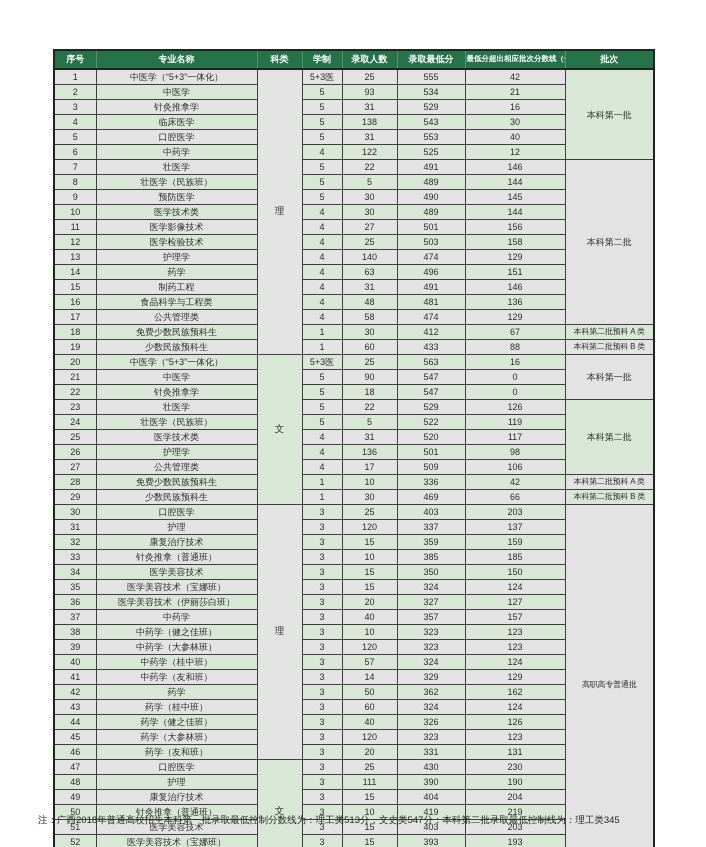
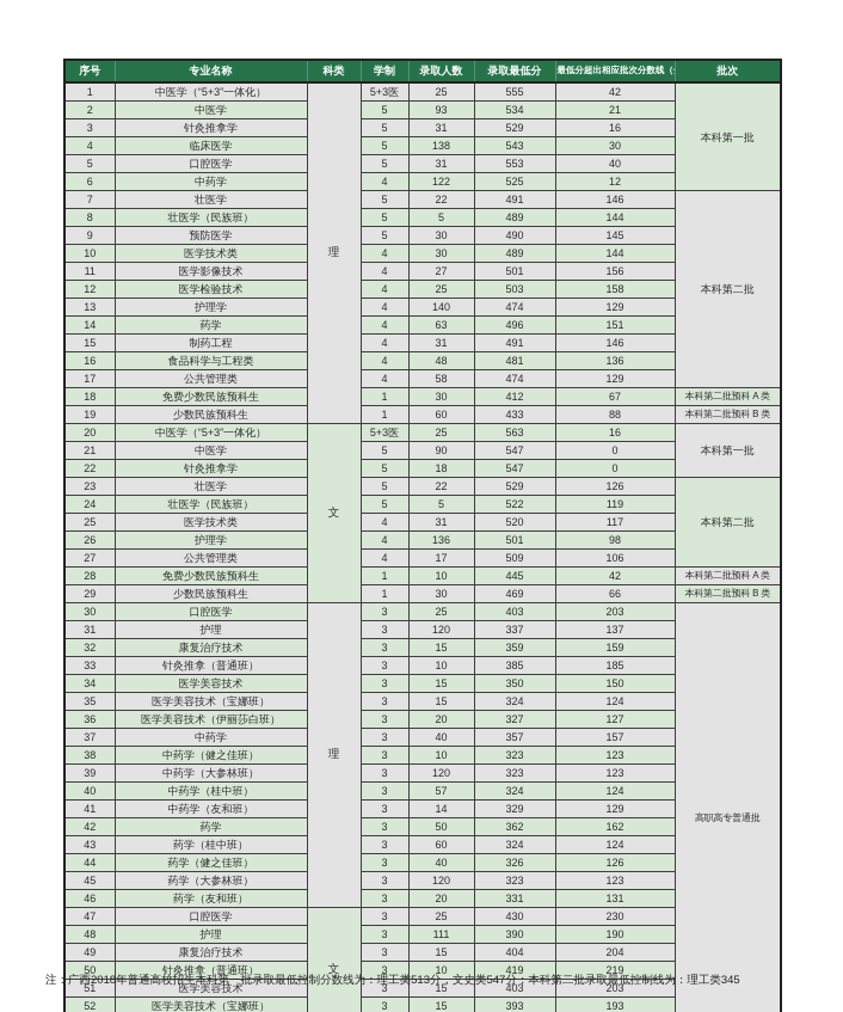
  序号	专业名称	科类	学制	录取人数	录取最低分	最低分超出相应批次分数线（	批次
  1	中医学（“5+3”一体化）	理	5+3医	25	555	42	本科第一批
  2	中医学	5	93	534	21
  3	针灸推拿学	5	31	529	16
  4	临床医学	5	138	543	30
  5	口腔医学	5	31	553	40
  6	中药学	4	122	525	12
  7	壮医学	5	22	491	146	本科第二批
  8	壮医学（民族班）	5	5	489	144
  9	预防医学	5	30	490	145
  10	医学技术类	4	30	489	144
  11	医学影像技术	4	27	501	156
  12	医学检验技术	4	25	503	158
  13	护理学	4	140	474	129
  14	药学	4	63	496	151
  15	制药工程	4	31	491	146
  16	食品科学与工程类	4	48	481	136
  17	公共管理类	4	58	474	129
  18	免费少数民族预科生	1	30	412	67	本科第二批预科 A 类
  19	少数民族预科生	1	60	433	88	本科第二批预科 B 类
  20	中医学（“5+3”一体化）	文	5+3医	25	563	16	本科第一批
  21	中医学	5	90	547	0
  22	针灸推拿学	5	18	547	0
  23	壮医学	5	22	529	126	本科第二批
  24	壮医学（民族班）	5	5	522	119
  25	医学技术类	4	31	520	117
  26	护理学	4	136	501	98
  27	公共管理类	4	17	509	106
- 28	免费少数民族预科生	1	10	336	42	本科第二批预科 A 类
+ 28	免费少数民族预科生	1	10	445	42	本科第二批预科 A 类
  29	少数民族预科生	1	30	469	66	本科第二批预科 B 类
  30	口腔医学	理	3	25	403	203	高职高专普通批
  31	护理	3	120	337	137
  32	康复治疗技术	3	15	359	159
  33	针灸推拿（普通班）	3	10	385	185
  34	医学美容技术	3	15	350	150
  35	医学美容技术（宝娜班）	3	15	324	124
  36	医学美容技术（伊丽莎白班）	3	20	327	127
  37	中药学	3	40	357	157
  38	中药学（健之佳班）	3	10	323	123
  39	中药学（大参林班）	3	120	323	123
  40	中药学（桂中班）	3	57	324	124
  41	中药学（友和班）	3	14	329	129
  42	药学	3	50	362	162
  43	药学（桂中班）	3	60	324	124
  44	药学（健之佳班）	3	40	326	126
  45	药学（大参林班）	3	120	323	123
  46	药学（友和班）	3	20	331	131
  47	口腔医学	文	3	25	430	230
  48	护理	3	111	390	190
  49	康复治疗技术	3	15	404	204
  50	针灸推拿（普通班）	3	10	419	219
  51	医学美容技术	3	15	403	203
  52	医学美容技术（宝娜班）	3	15	393	193
  注：广西2018年普通高校招生本科第一批录取最低控制分数线为：理工类513分，文史类547分；本科第二批录取最低控制线为：理工类345
